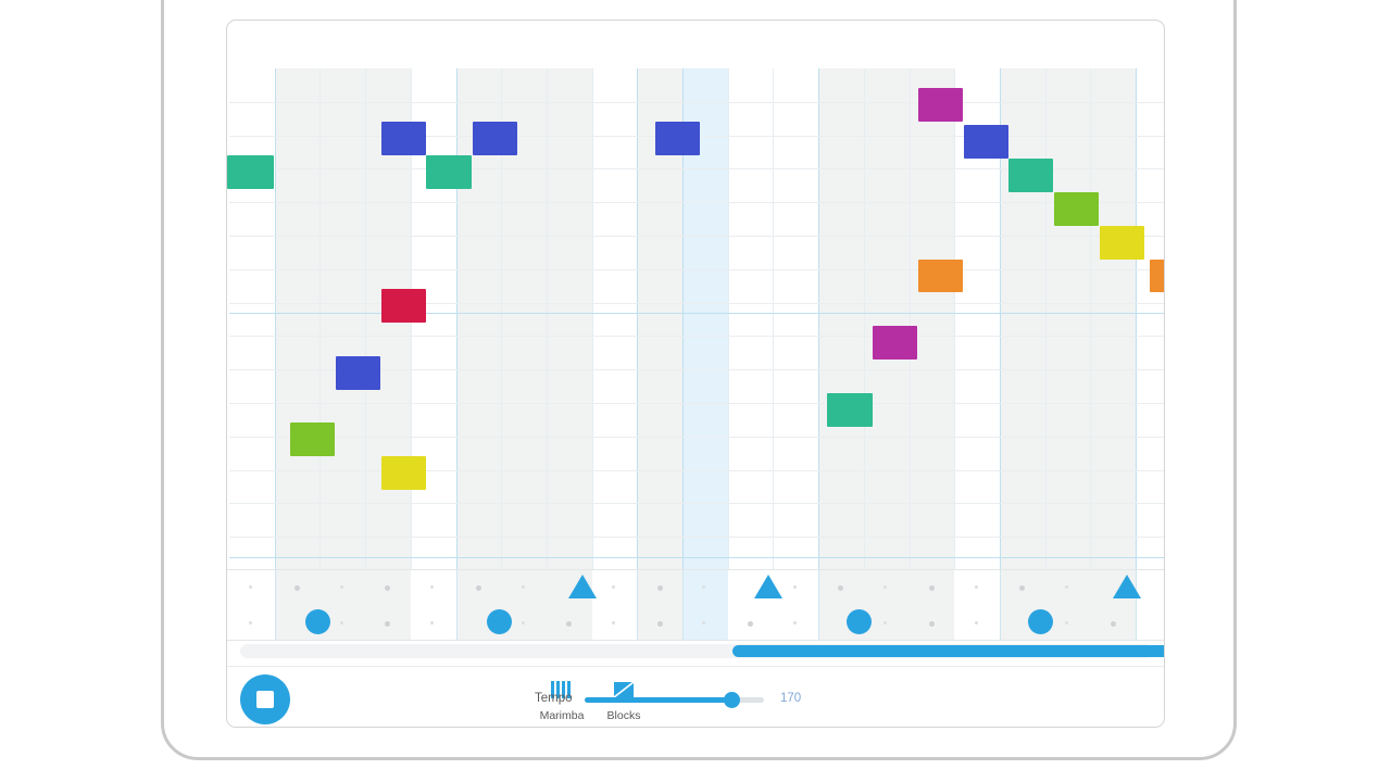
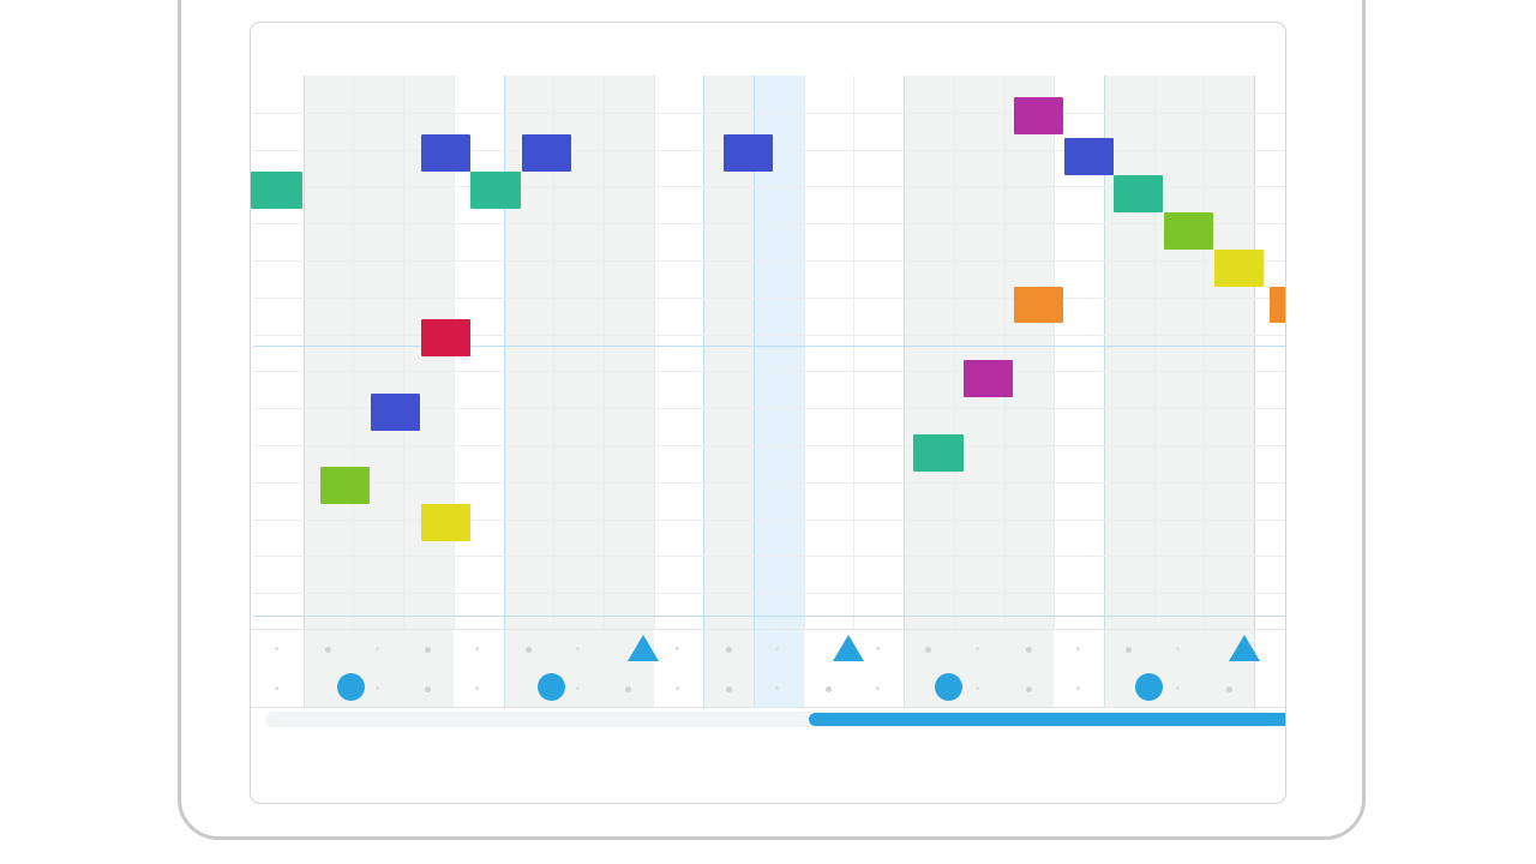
- Marimba
- Blocks
- Tempo
- 170
